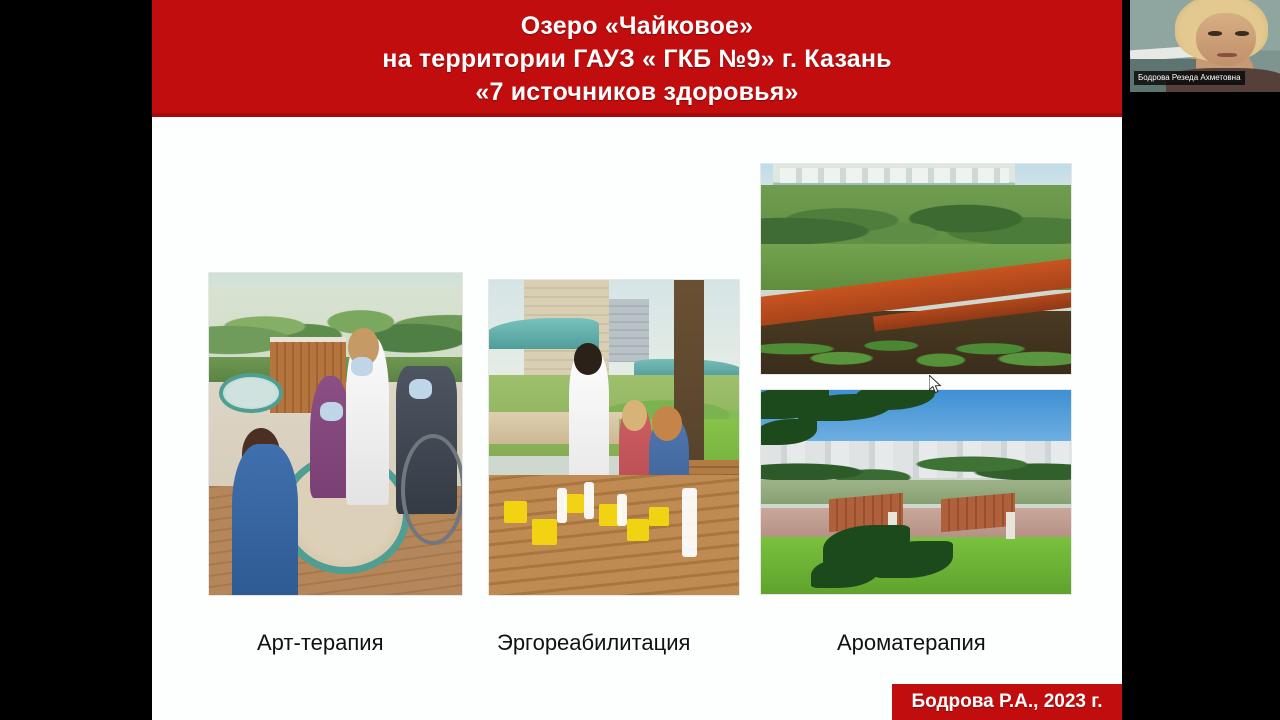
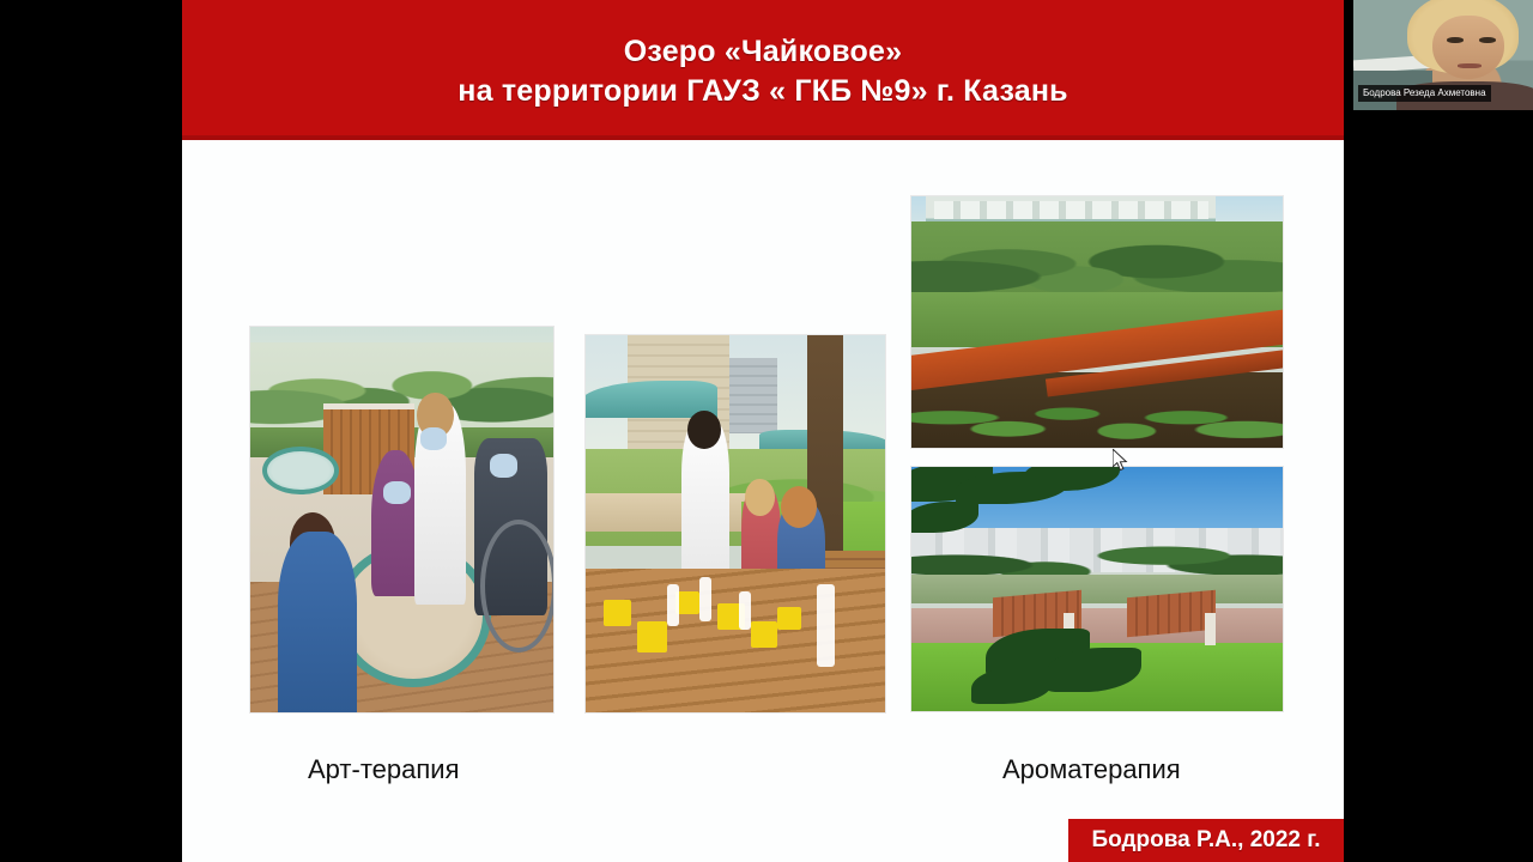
  Озеро «Чайковое»
  на территории ГАУЗ « ГКБ №9» г. Казань
- «7 источников здоровья»
  Арт-терапия
- Эргореабилитация
  Ароматерапия
- Бодрова Р.А., 2023 г.
+ Бодрова Р.А., 2022 г.
  Бодрова Резеда Ахметовна
